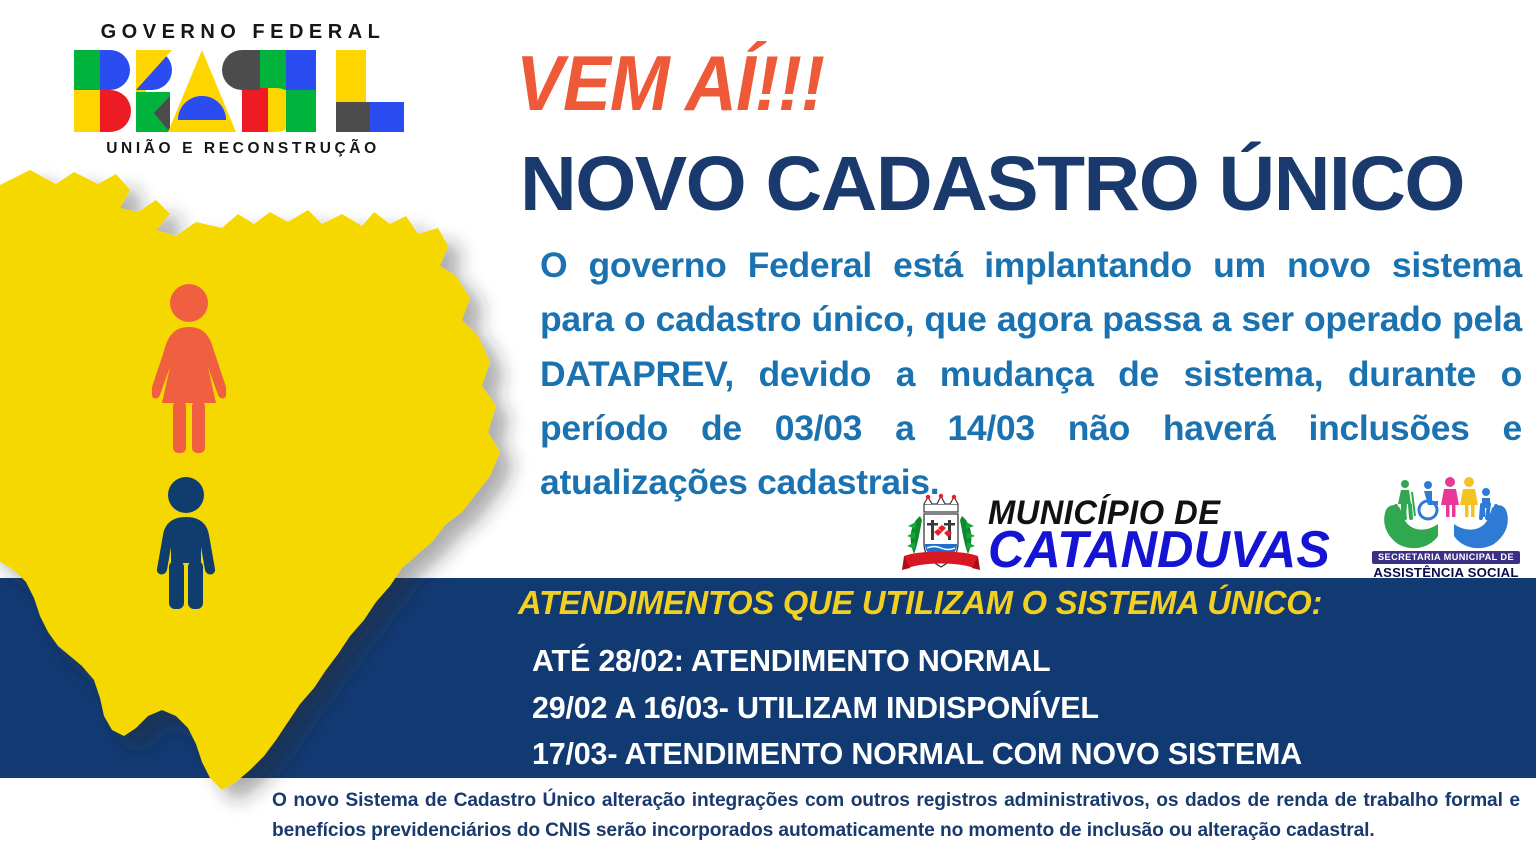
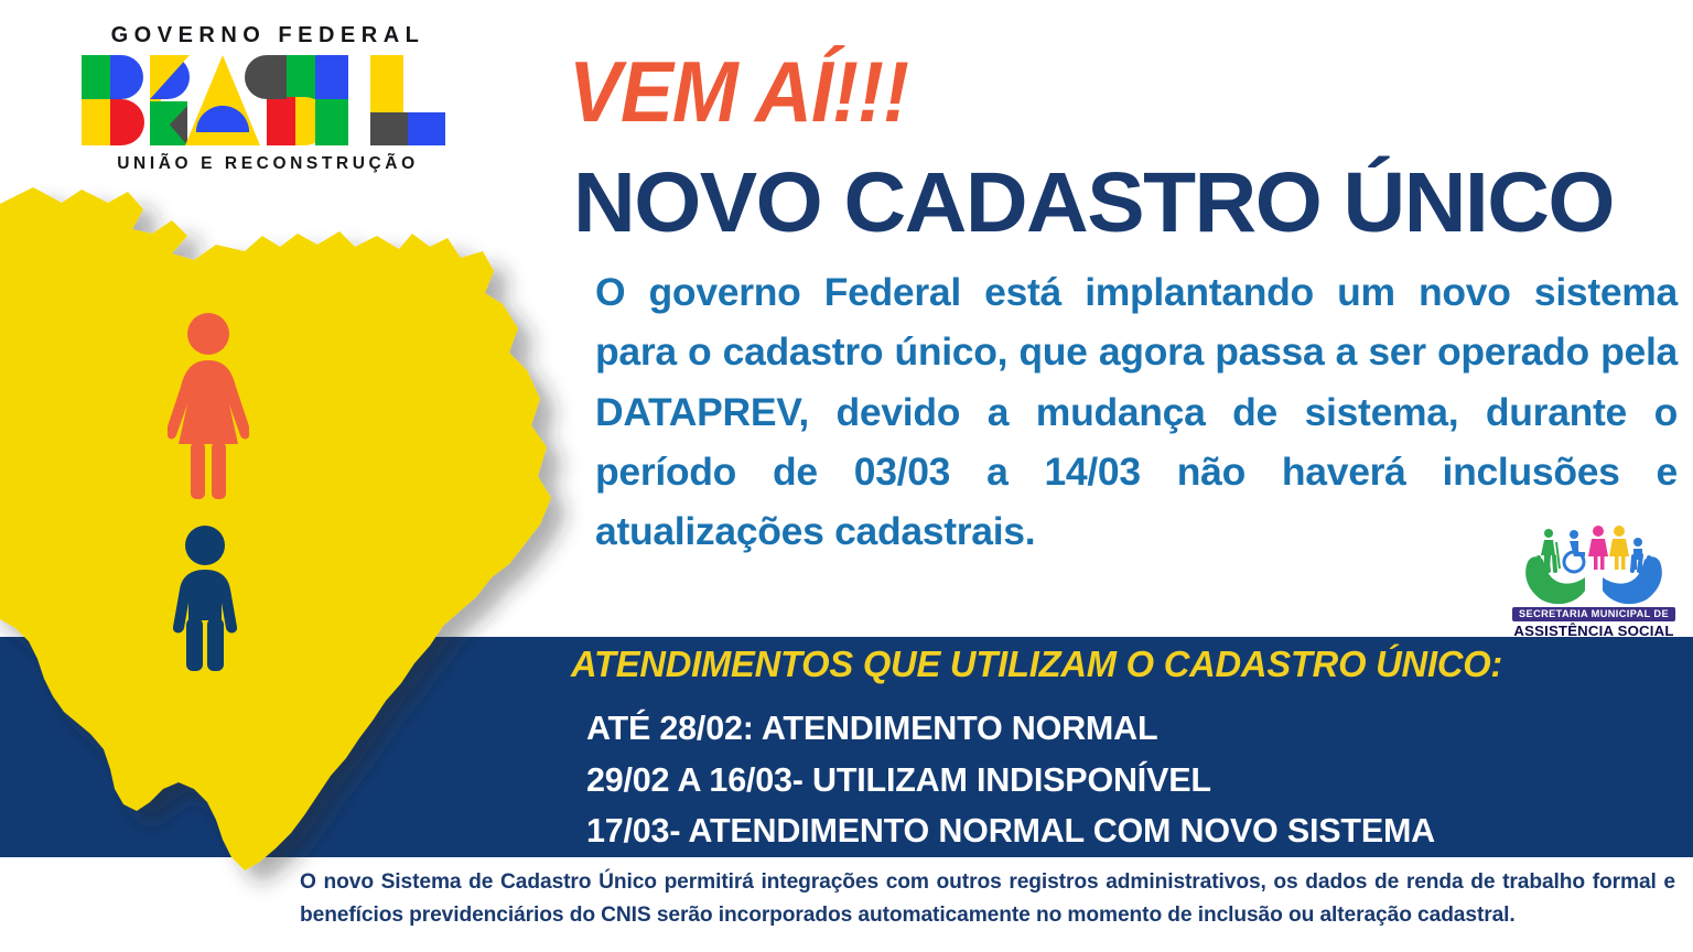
  GOVERNO FEDERAL
  UNIÃO E RECONSTRUÇÃO
  VEM AÍ!!!
  NOVO CADASTRO ÚNICO
  O governo Federal está implantando um novo sistema para o cadastro único, que agora passa a ser operado pela DATAPREV, devido a mudança de sistema, durante o período de 03/03 a 14/03 não haverá inclusões e atualizações cadastrais.
- MUNICÍPIO DE
- CATANDUVAS
  SECRETARIA MUNICIPAL DE
  ASSISTÊNCIA SOCIAL
- ATENDIMENTOS QUE UTILIZAM O SISTEMA ÚNICO:
+ ATENDIMENTOS QUE UTILIZAM O CADASTRO ÚNICO:
  ATÉ 28/02: ATENDIMENTO NORMAL
  29/02 A 16/03- UTILIZAM INDISPONÍVEL
  17/03- ATENDIMENTO NORMAL COM NOVO SISTEMA
- O novo Sistema de Cadastro Único alteração integrações com outros registros administrativos, os dados de renda de trabalho formal e benefícios previdenciários do CNIS serão incorporados automaticamente no momento de inclusão ou alteração cadastral.
+ O novo Sistema de Cadastro Único permitirá integrações com outros registros administrativos, os dados de renda de trabalho formal e benefícios previdenciários do CNIS serão incorporados automaticamente no momento de inclusão ou alteração cadastral.
